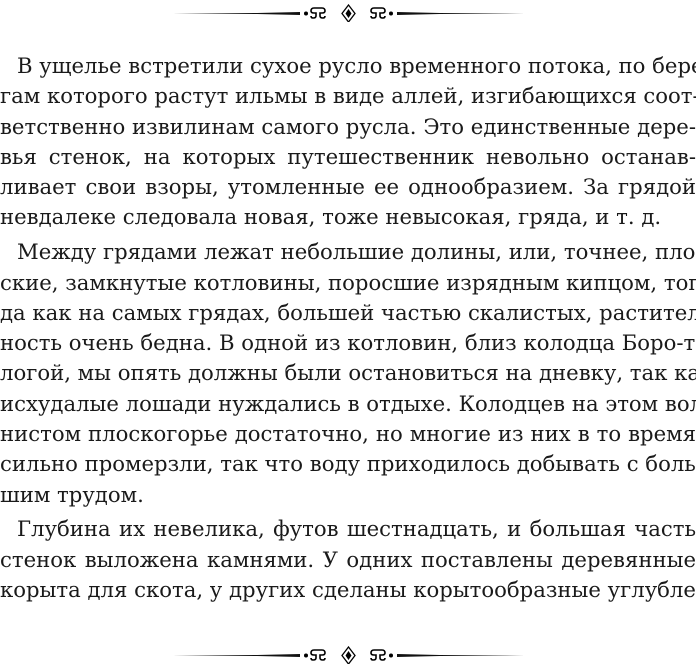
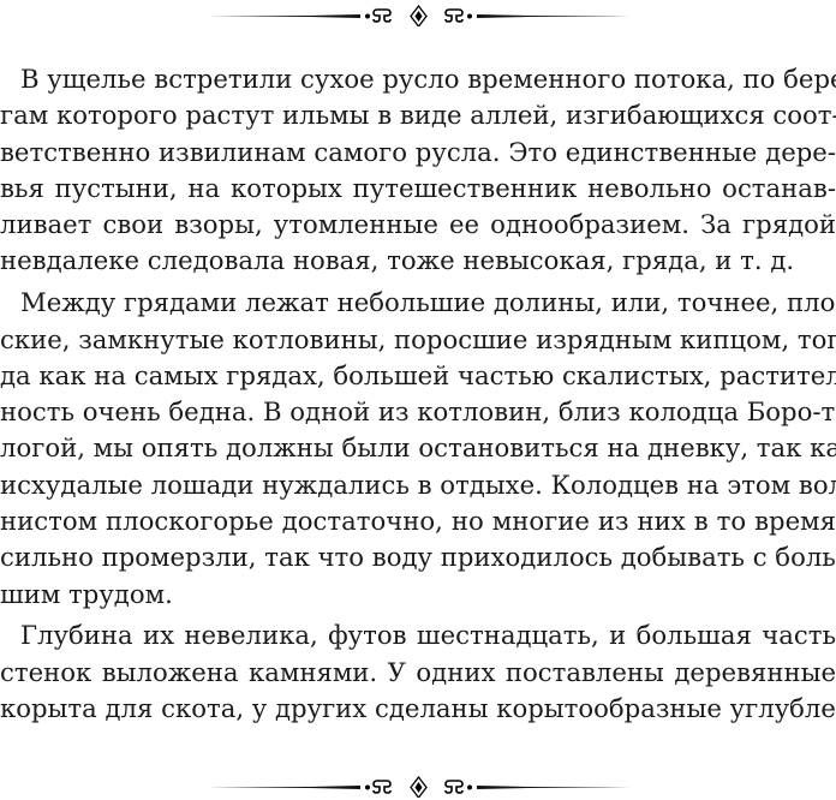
  В ущелье встретили сухое русло временного потока, по бер
  гам которого растут ильмы в виде аллей, изгибающихся соот
  ветственно извилинам самого русла. Это единственные дере-
- вья стенок, на которых путешественник невольно останав-
+ вья пустыни, на которых путешественник невольно останав-
  ливает свои взоры, утомленные ее однообразием. За грядой
  невдалеке следовала новая, тоже невысокая, гряда, и т. д.
  Между грядами лежат небольшие долины, или, точнее, пло
  ские, замкнутые котловины, поросшие изрядным кипцом, тог
  да как на самых грядах, большей частью скалистых, растител
  ность очень бедна. В одной из котловин, близ колодца Боро-т
  логой, мы опять должны были остановиться на дневку, так ка
  исхудалые лошади нуждались в отдыхе. Колодцев на этом во
  нистом плоскогорье достаточно, но многие из них в то время
  сильно промерзли, так что воду приходилось добывать с боль
  шим трудом.
  Глубина их невелика, футов шестнадцать, и большая часть
  стенок выложена камнями. У одних поставлены деревянные
  корыта для скота, у других сделаны корытообразные углубле
